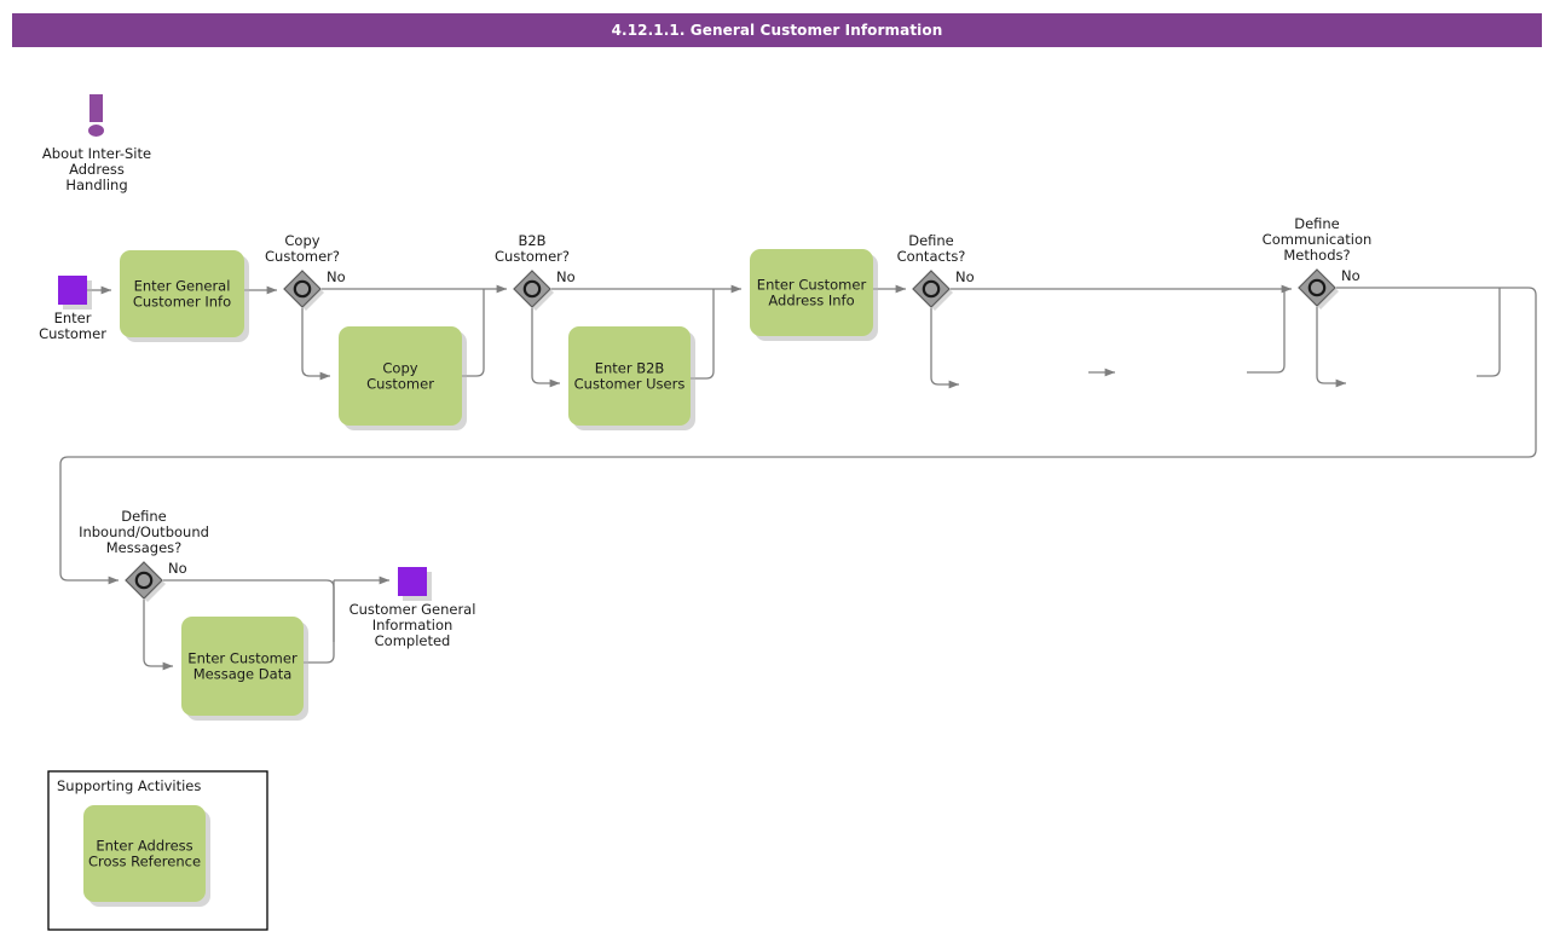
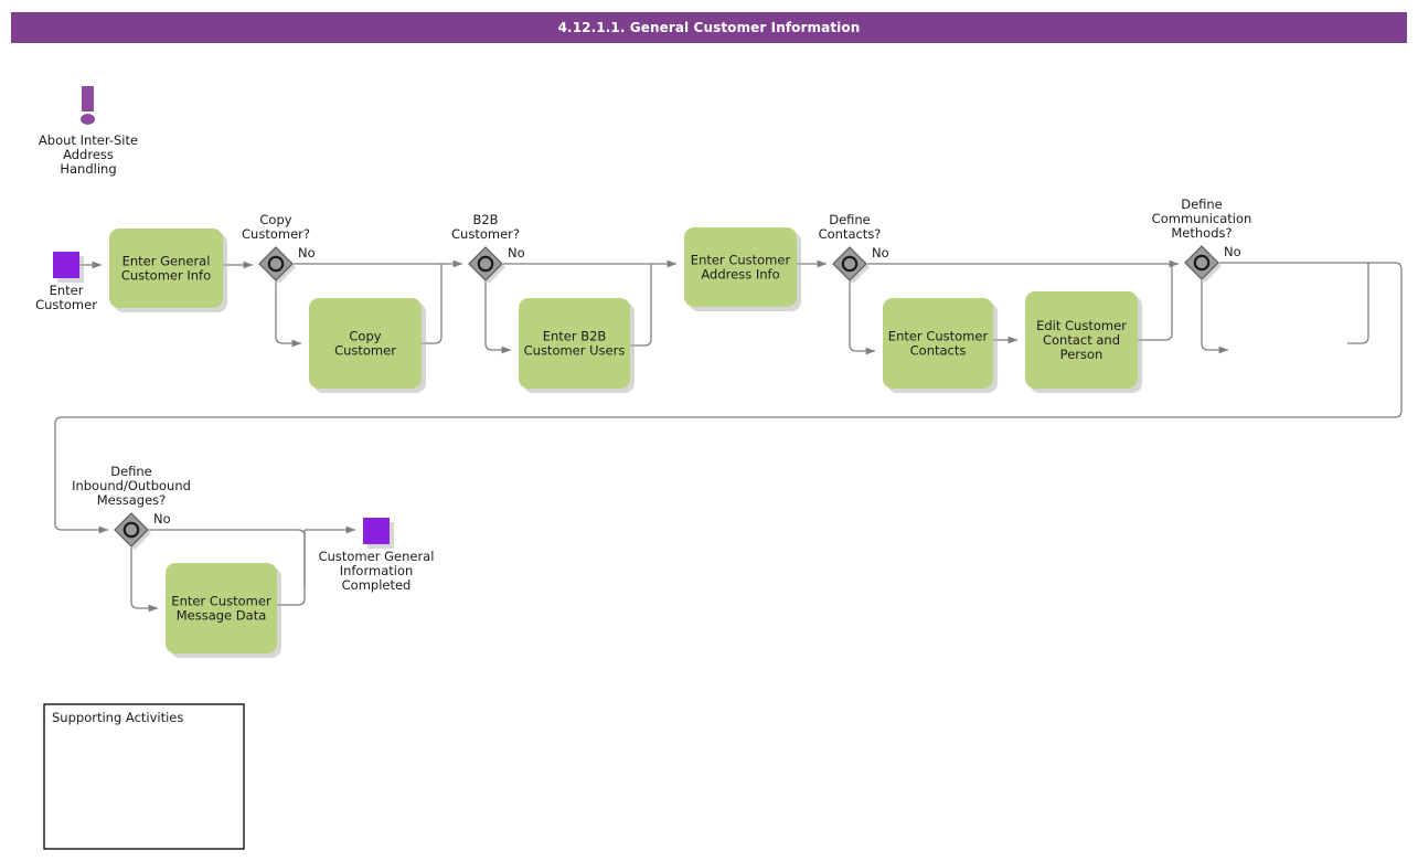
  4.12.1.1. General Customer Information
  Supporting Activities
  Enter General Customer Info
  Copy Customer
  Enter B2B Customer Users
  Enter Customer Address Info
+ Enter Customer Contacts
+ Edit Customer Contact and Person
  Enter Customer Message Data
- Enter Address Cross Reference
  Copy Customer?
  No
  B2B Customer?
  No
  Define Contacts?
  No
  Define Communication Methods?
  No
  Define Inbound/Outbound Messages?
  No
  Enter Customer
  Customer General Information Completed
  About Inter-Site Address Handling
